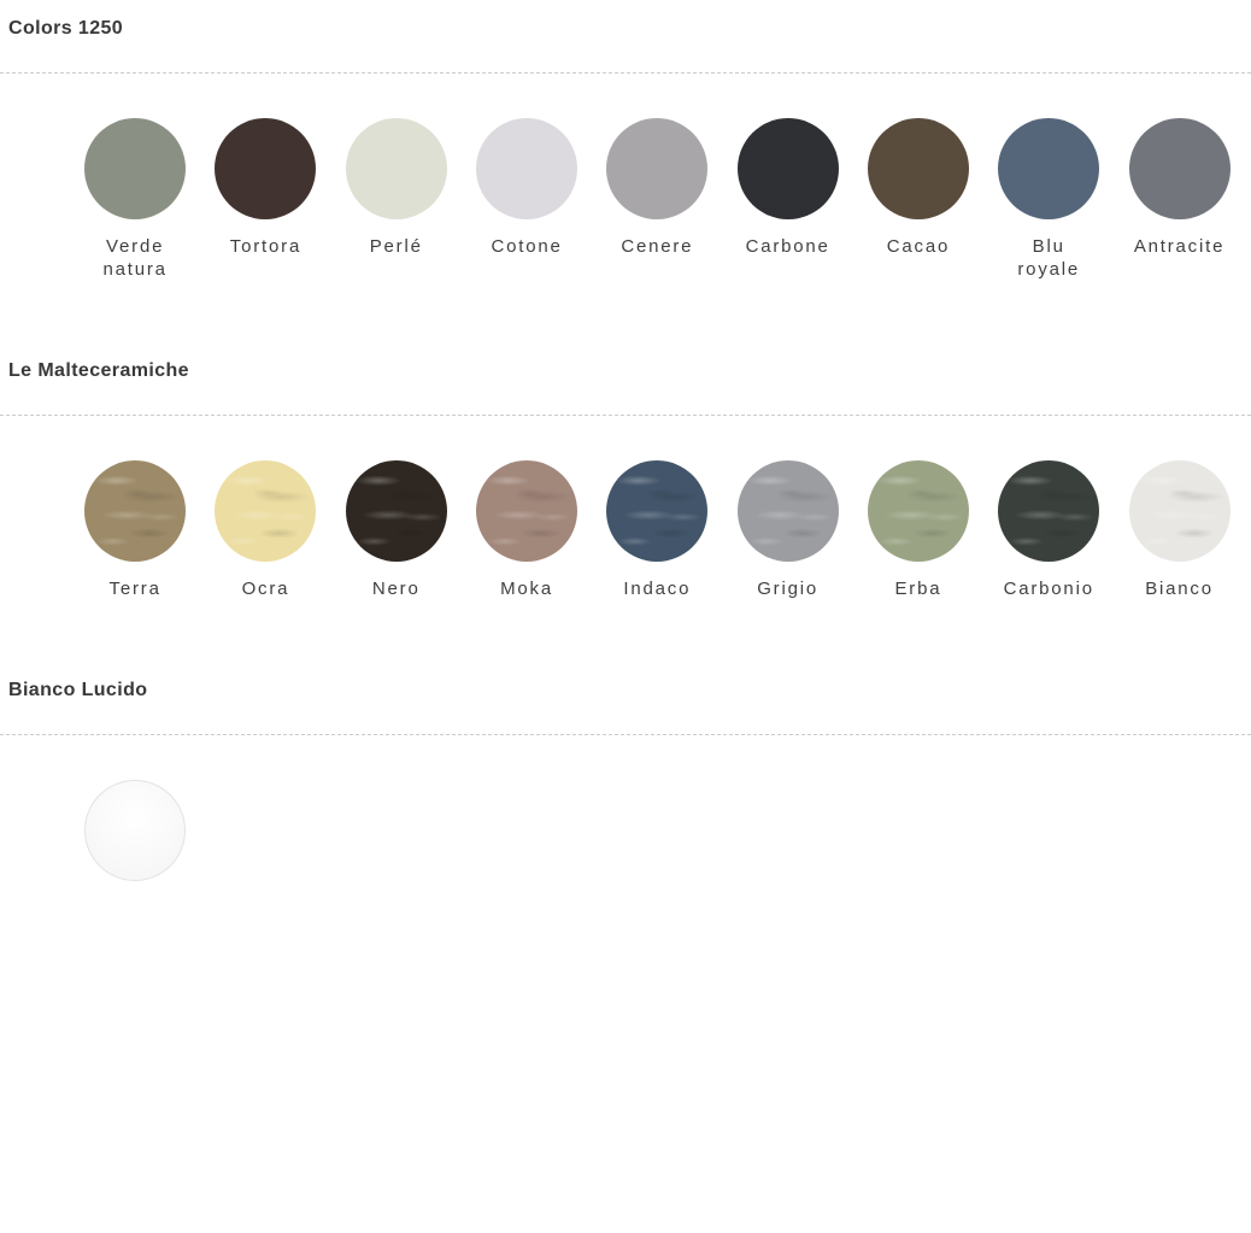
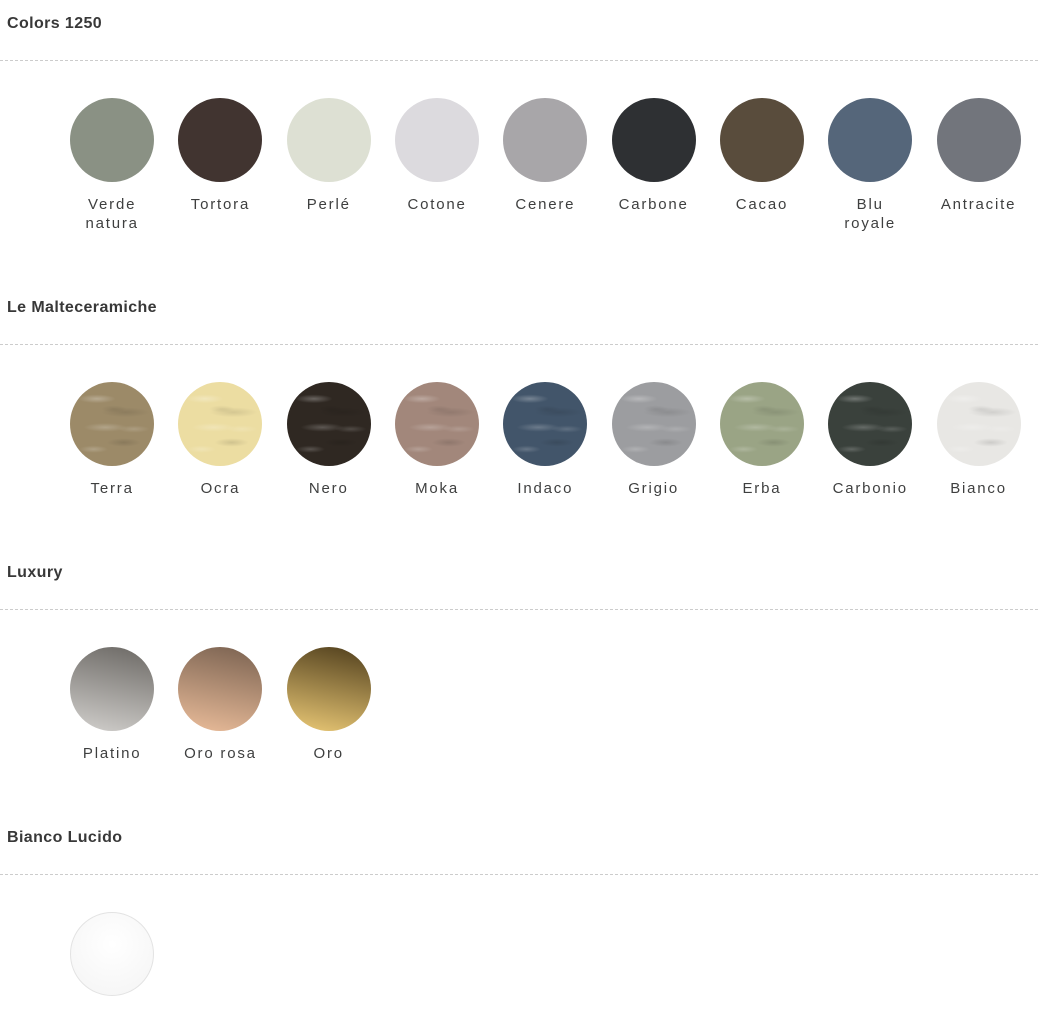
  Colors 1250
  Verde
  natura
  Tortora
  Perlé
  Cotone
  Cenere
  Carbone
  Cacao
  Blu
  royale
  Antracite
  Le Malteceramiche
  Terra
  Ocra
  Nero
  Moka
  Indaco
  Grigio
  Erba
  Carbonio
  Bianco
+ Luxury
+ Platino
+ Oro rosa
+ Oro
  Bianco Lucido
